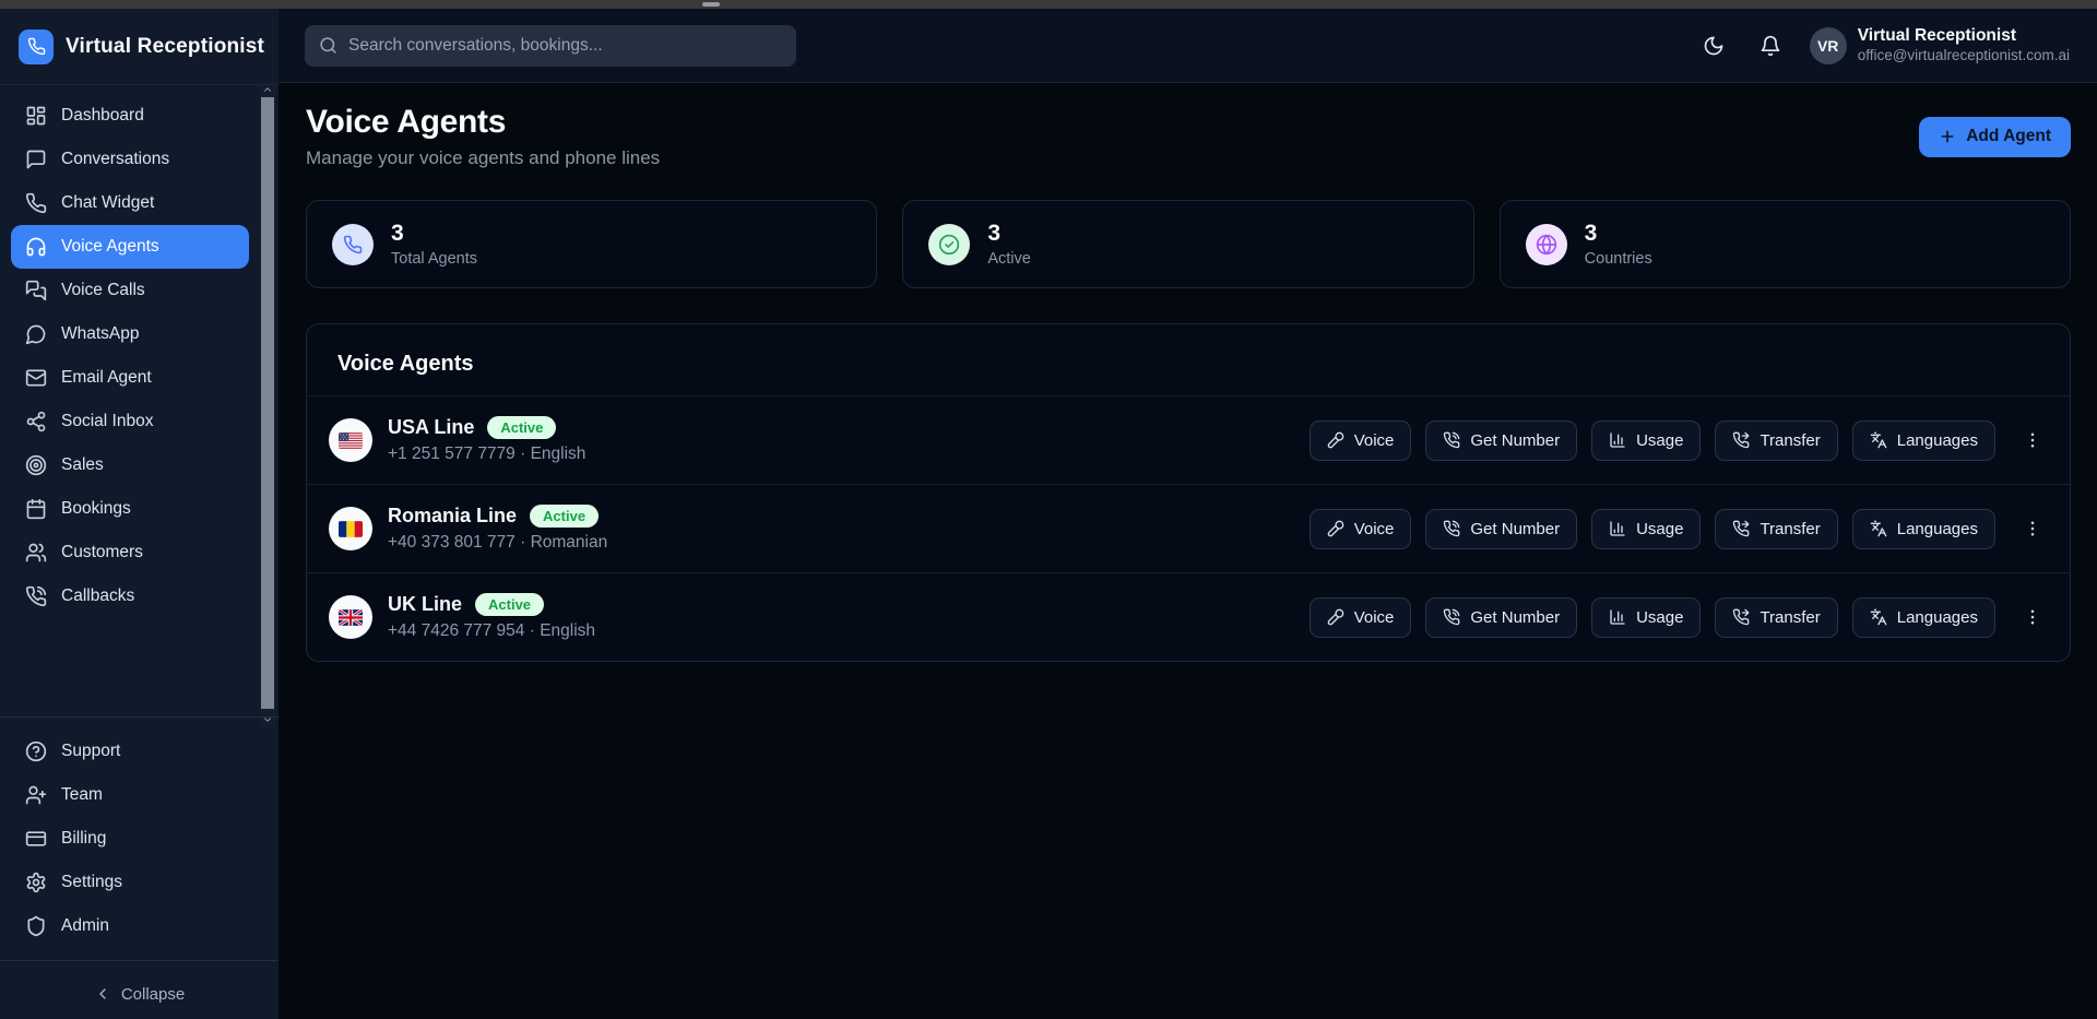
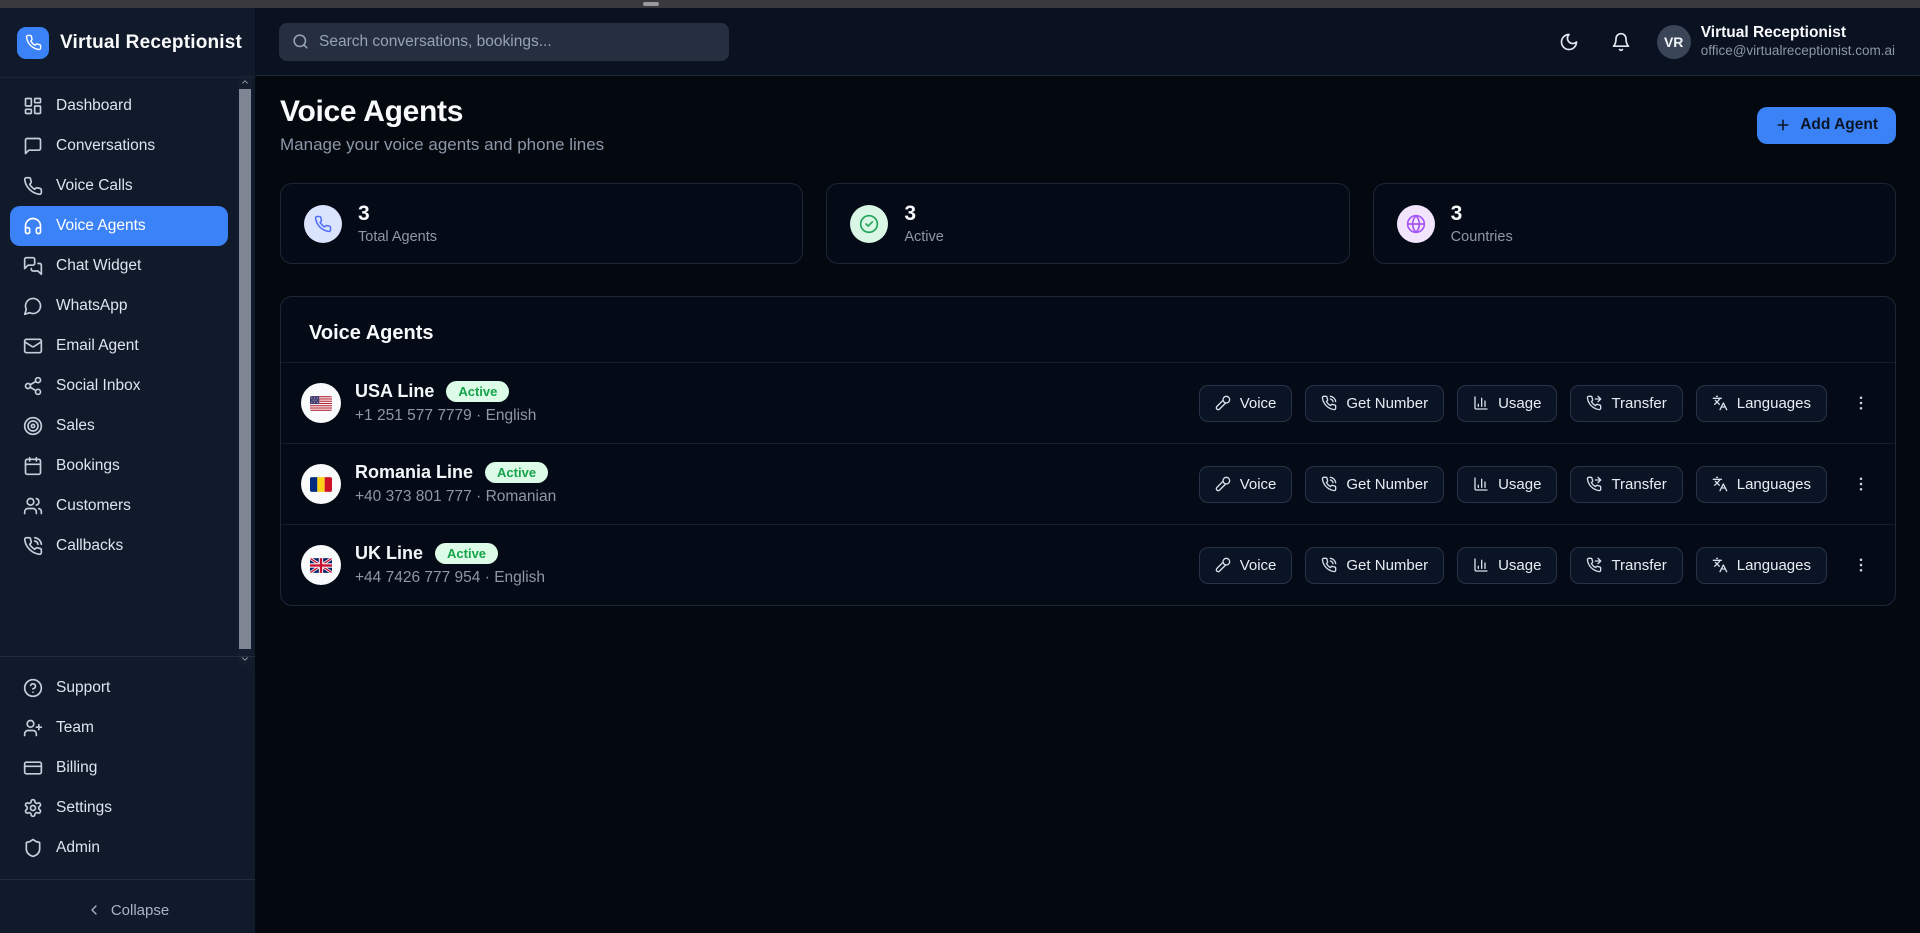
  Virtual Receptionist
  Dashboard
  Conversations
- Chat Widget
+ Voice Calls
  Voice Agents
- Voice Calls
+ Chat Widget
  WhatsApp
  Email Agent
  Social Inbox
  Sales
  Bookings
  Customers
  Callbacks
  Support
  Team
  Billing
  Settings
  Admin
  Collapse
  Search conversations, bookings...
  VR
  Virtual Receptionist
  office@virtualreceptionist.com.ai
  Voice Agents
  Manage your voice agents and phone lines
  Add Agent
  3
  Total Agents
  3
  Active
  3
  Countries
  Voice Agents
  USA Line
  Active
  +1 251 577 7779 · English
  Voice
  Get Number
  Usage
  Transfer
  Languages
  Romania Line
  Active
  +40 373 801 777 · Romanian
  Voice
  Get Number
  Usage
  Transfer
  Languages
  UK Line
  Active
  +44 7426 777 954 · English
  Voice
  Get Number
  Usage
  Transfer
  Languages
